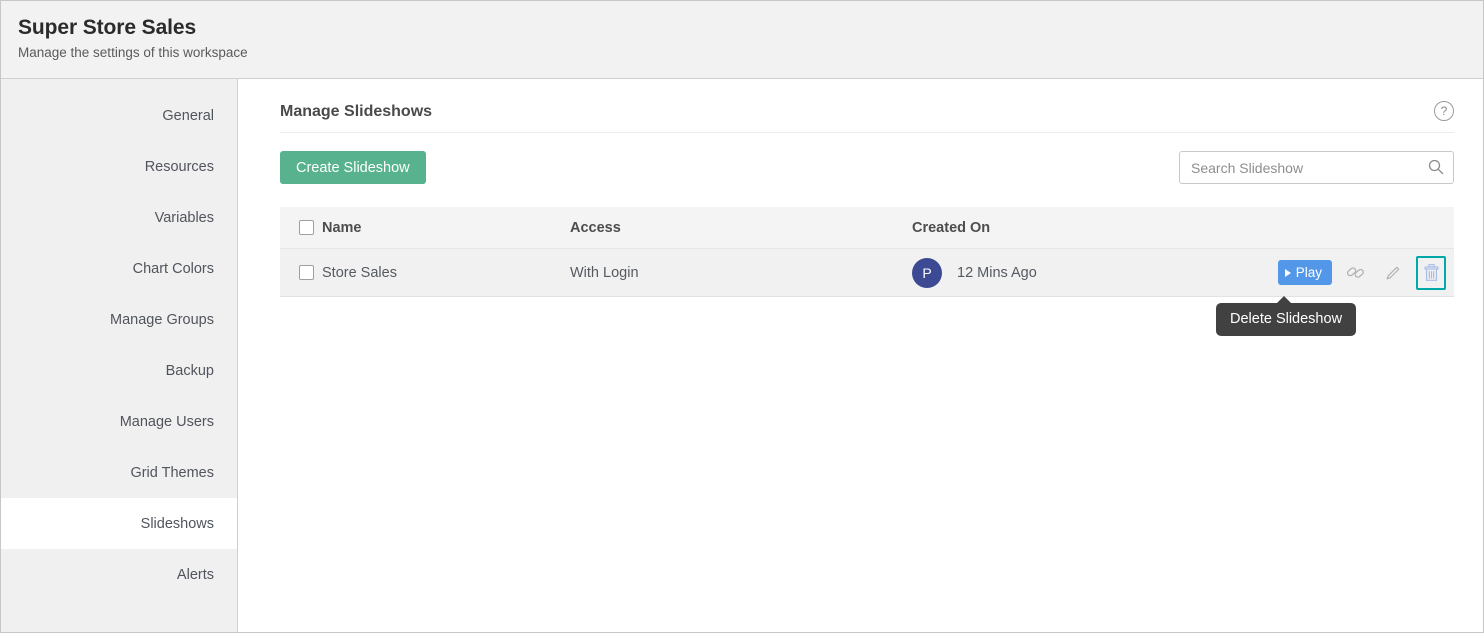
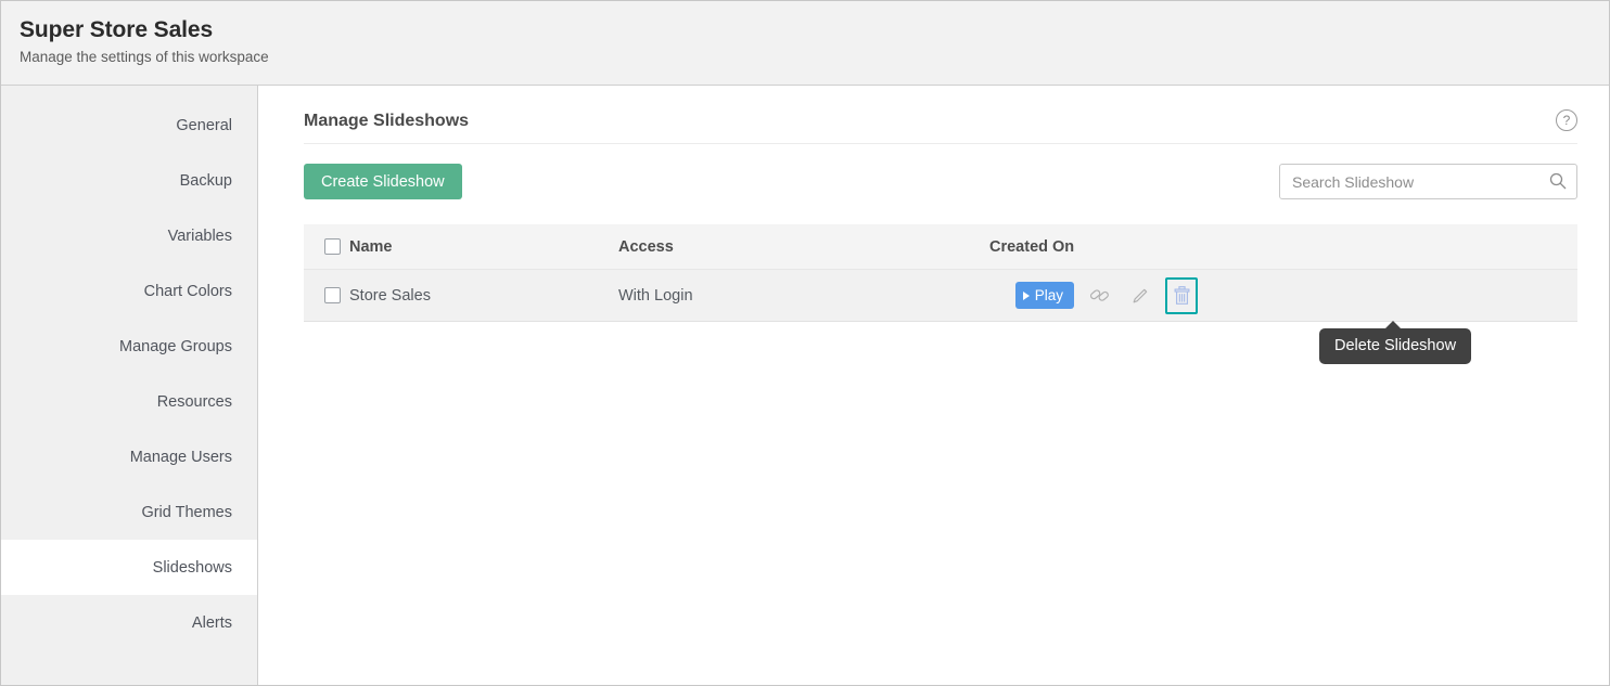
  Super Store Sales
  Manage the settings of this workspace
  General
- Resources
+ Backup
  Variables
  Chart Colors
  Manage Groups
- Backup
+ Resources
  Manage Users
  Grid Themes
  Slideshows
  Alerts
  Manage Slideshows
  ?
  Create Slideshow
  Search Slideshow
  Name
  Access
  Created On
  Store Sales
  With Login
- P
- 12 Mins Ago
  Play
  Delete Slideshow
